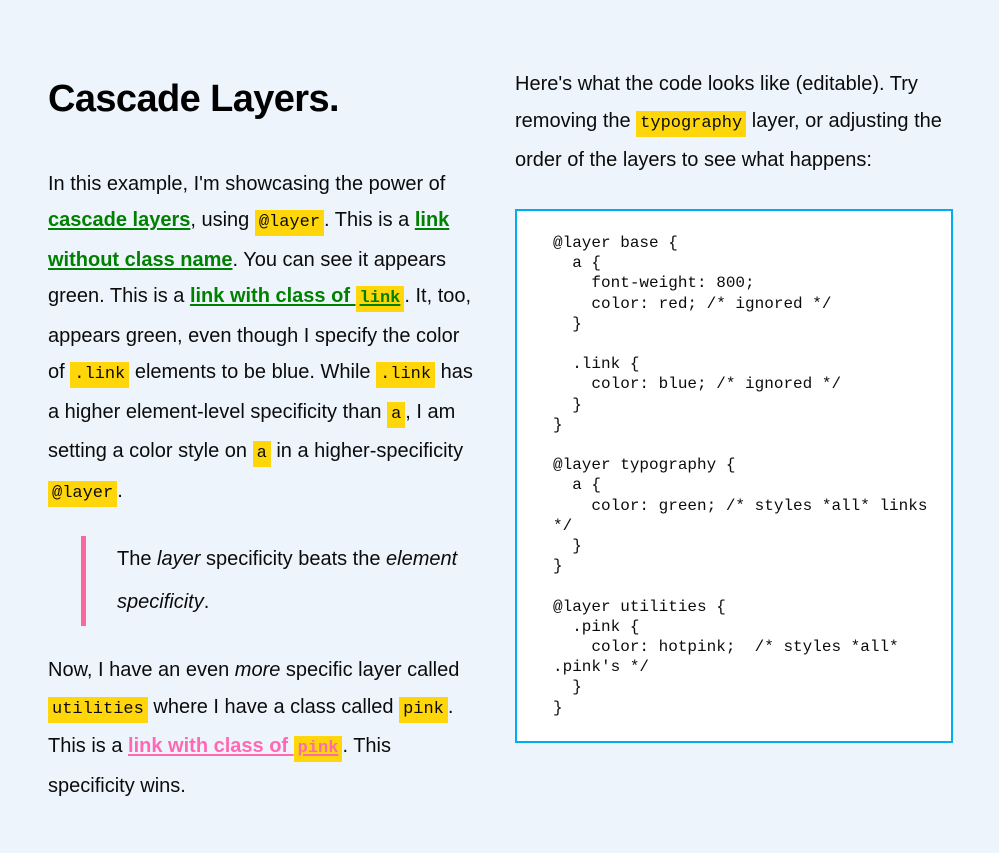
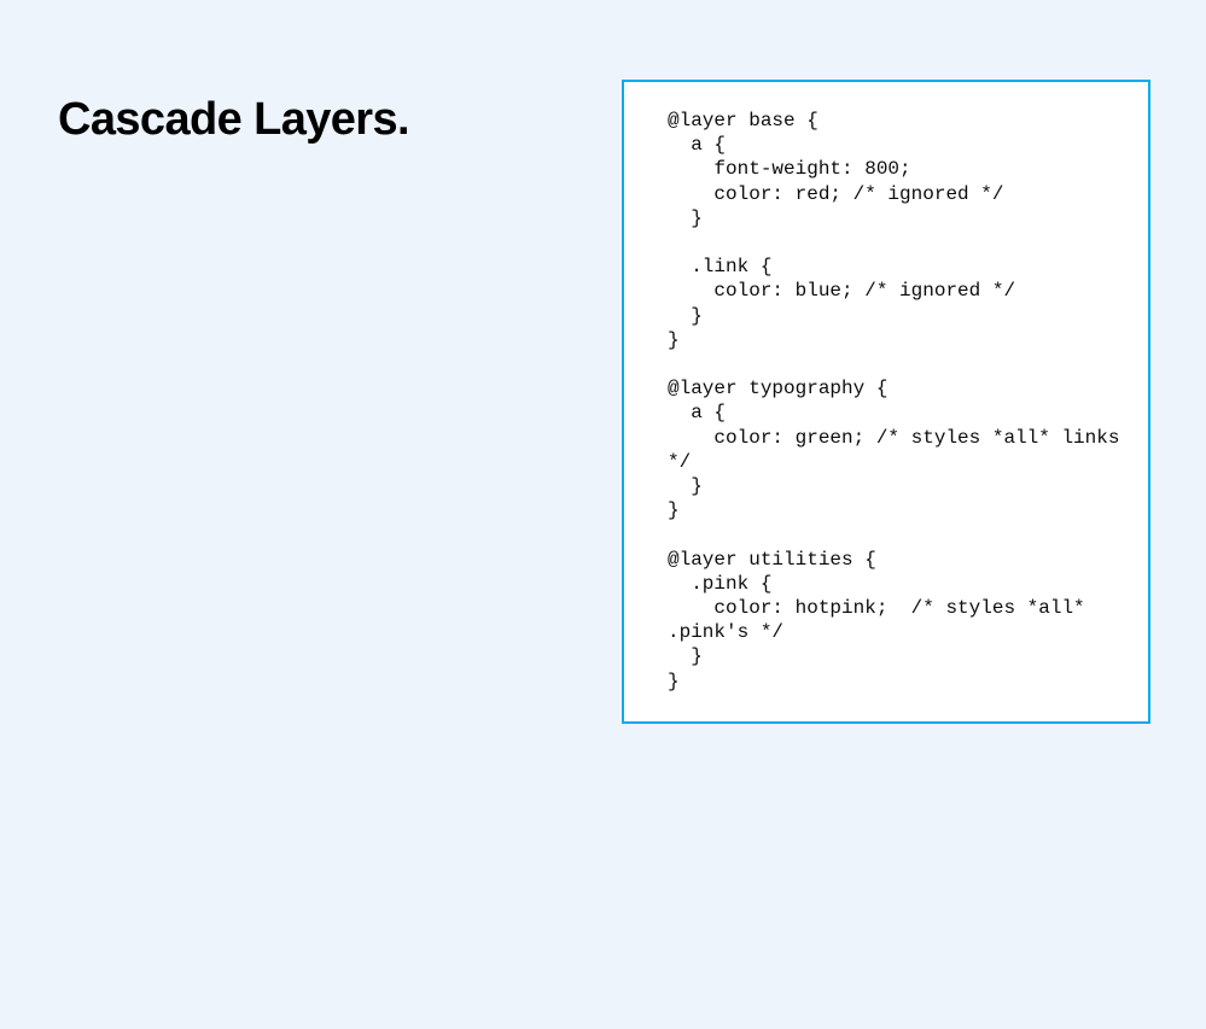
  Cascade Layers.
- In this example, I'm showcasing the power of cascade layers, using @layer . This is a link without class name. You can see it appears green. This is a link with class of link . It, too, appears green, even though I specify the color of .link elements to be blue. While .link has a higher element-level specificity than a , I am setting a color style on a in a higher-specificity @layer .
- The layer specificity beats the element specificity.
- Now, I have an even more specific layer called utilities where I have a class called pink . This is a link with class of pink . This specificity wins.
- Here's what the code looks like (editable). Try removing the typography layer, or adjusting the order of the layers to see what happens:
  @layer base {
  a {
  font-weight: 800;
  color: red; /* ignored */
  }
  .link {
  color: blue; /* ignored */
  }
  }
  @layer typography {
  a {
  color: green; /* styles *all* links */
  }
  }
  @layer utilities {
  .pink {
  color: hotpink; /* styles *all* .pink's */
  }
  }
